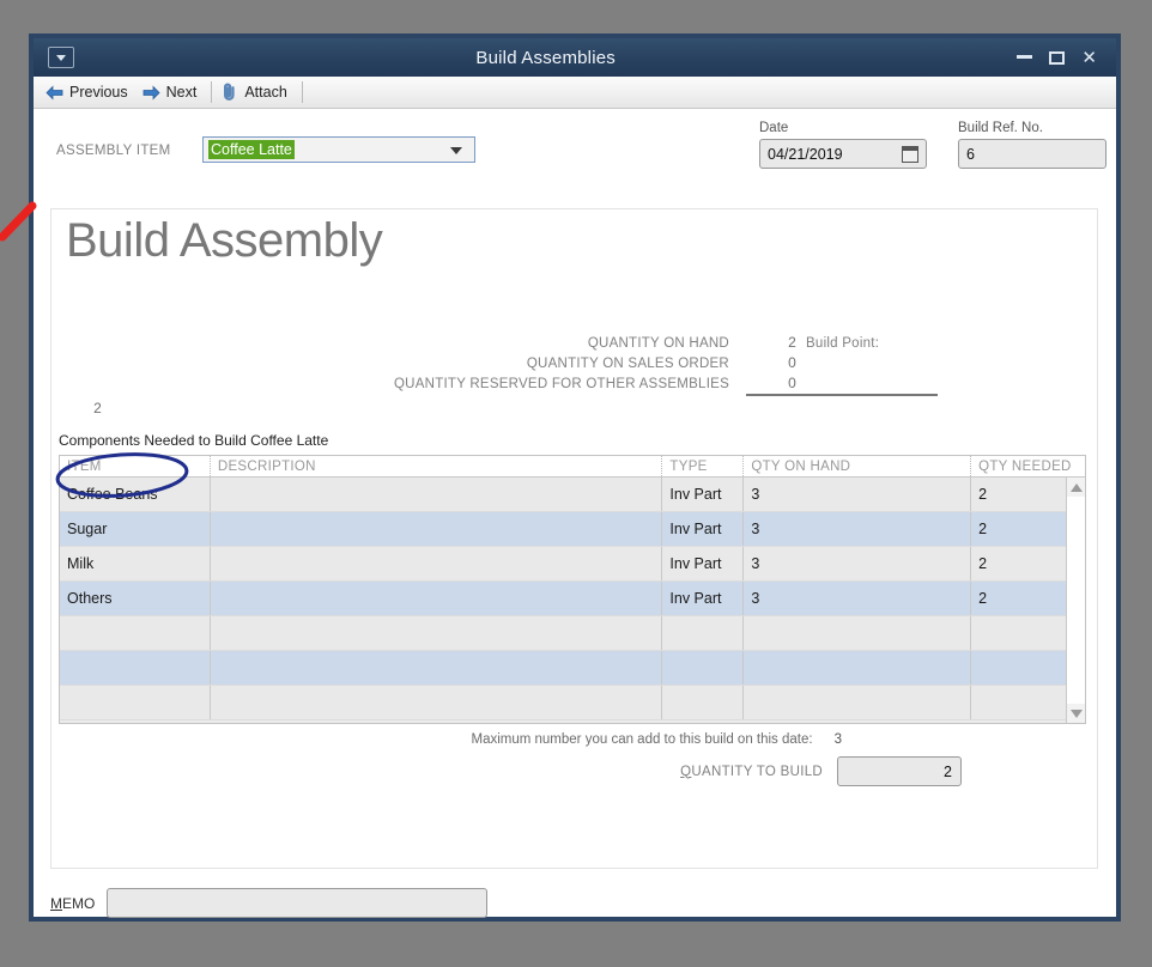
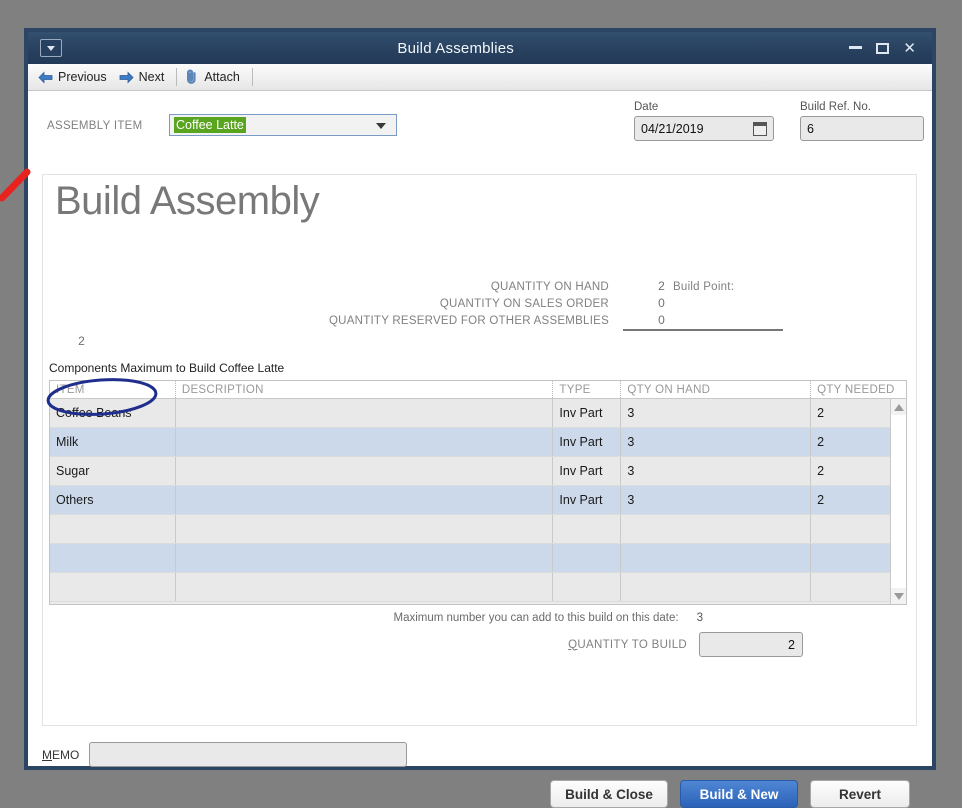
  Build Assemblies
  ✕
  Previous
  Next
  Attach
  ASSEMBLY ITEM
  Coffee Latte
  Date
  04/21/2019
  Build Ref. No.
  6
  Build Assembly
  QUANTITY ON HAND
  2
  Build Point:
  QUANTITY ON SALES ORDER
  0
  QUANTITY RESERVED FOR OTHER ASSEMBLIES
  0
  2
- Components Needed to Build Coffee Latte
+ Components Maximum to Build Coffee Latte
  TEM
  DESCRIPTION
  TYPE
  QTY ON HAND
  QTY NEEDED
  Inv Part
  3
  2
- Sugar
+ Milk
  Inv Part
  3
  2
- Milk
+ Sugar
  Inv Part
  3
  2
  Others
  Inv Part
  3
  2
  Maximum number you can add to this build on this date: 3
  QUANTITY TO BUILD
  2
  MEMO
+ Build & Close
+ Build & New
+ Revert
